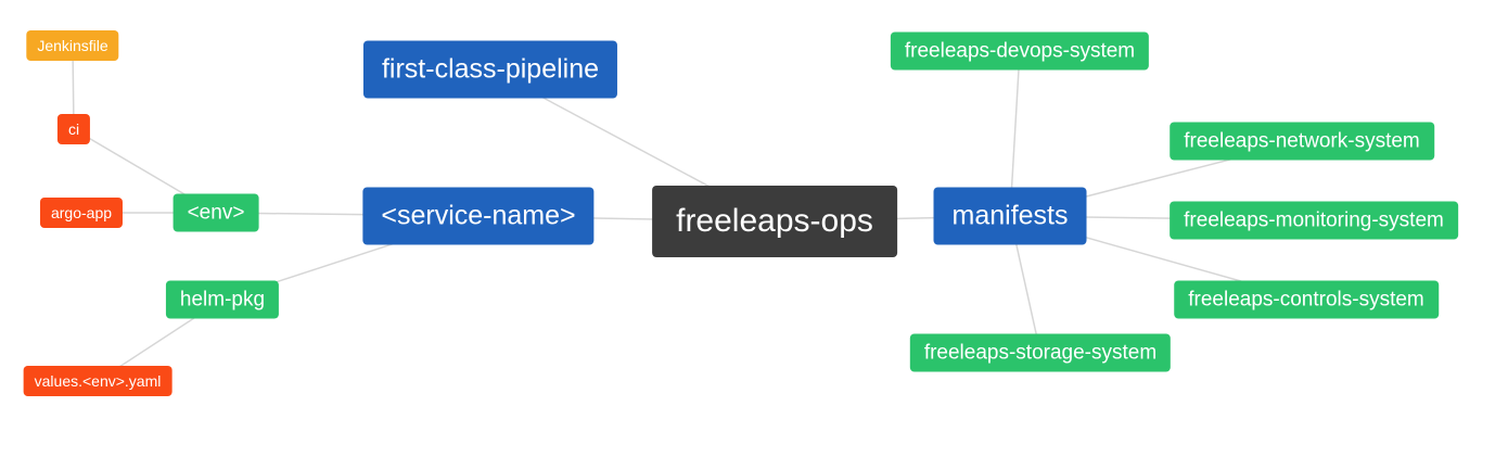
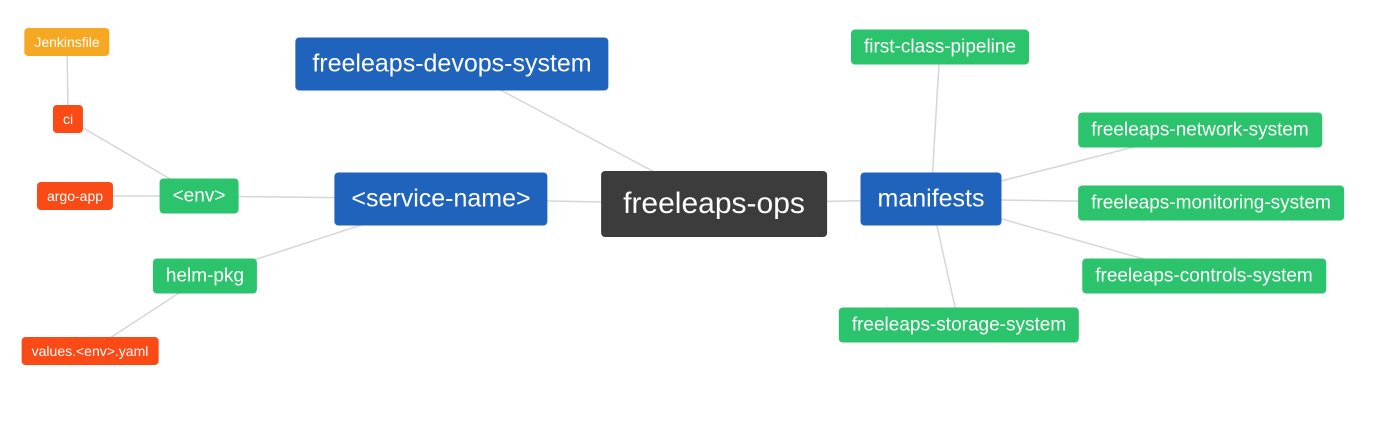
  freeleaps-ops
- first-class-pipeline
+ freeleaps-devops-system
  <service-name>
  manifests
  <env>
  helm-pkg
  ci
  argo-app
  values.<env>.yaml
  Jenkinsfile
- freeleaps-devops-system
+ first-class-pipeline
  freeleaps-network-system
  freeleaps-monitoring-system
  freeleaps-controls-system
  freeleaps-storage-system
